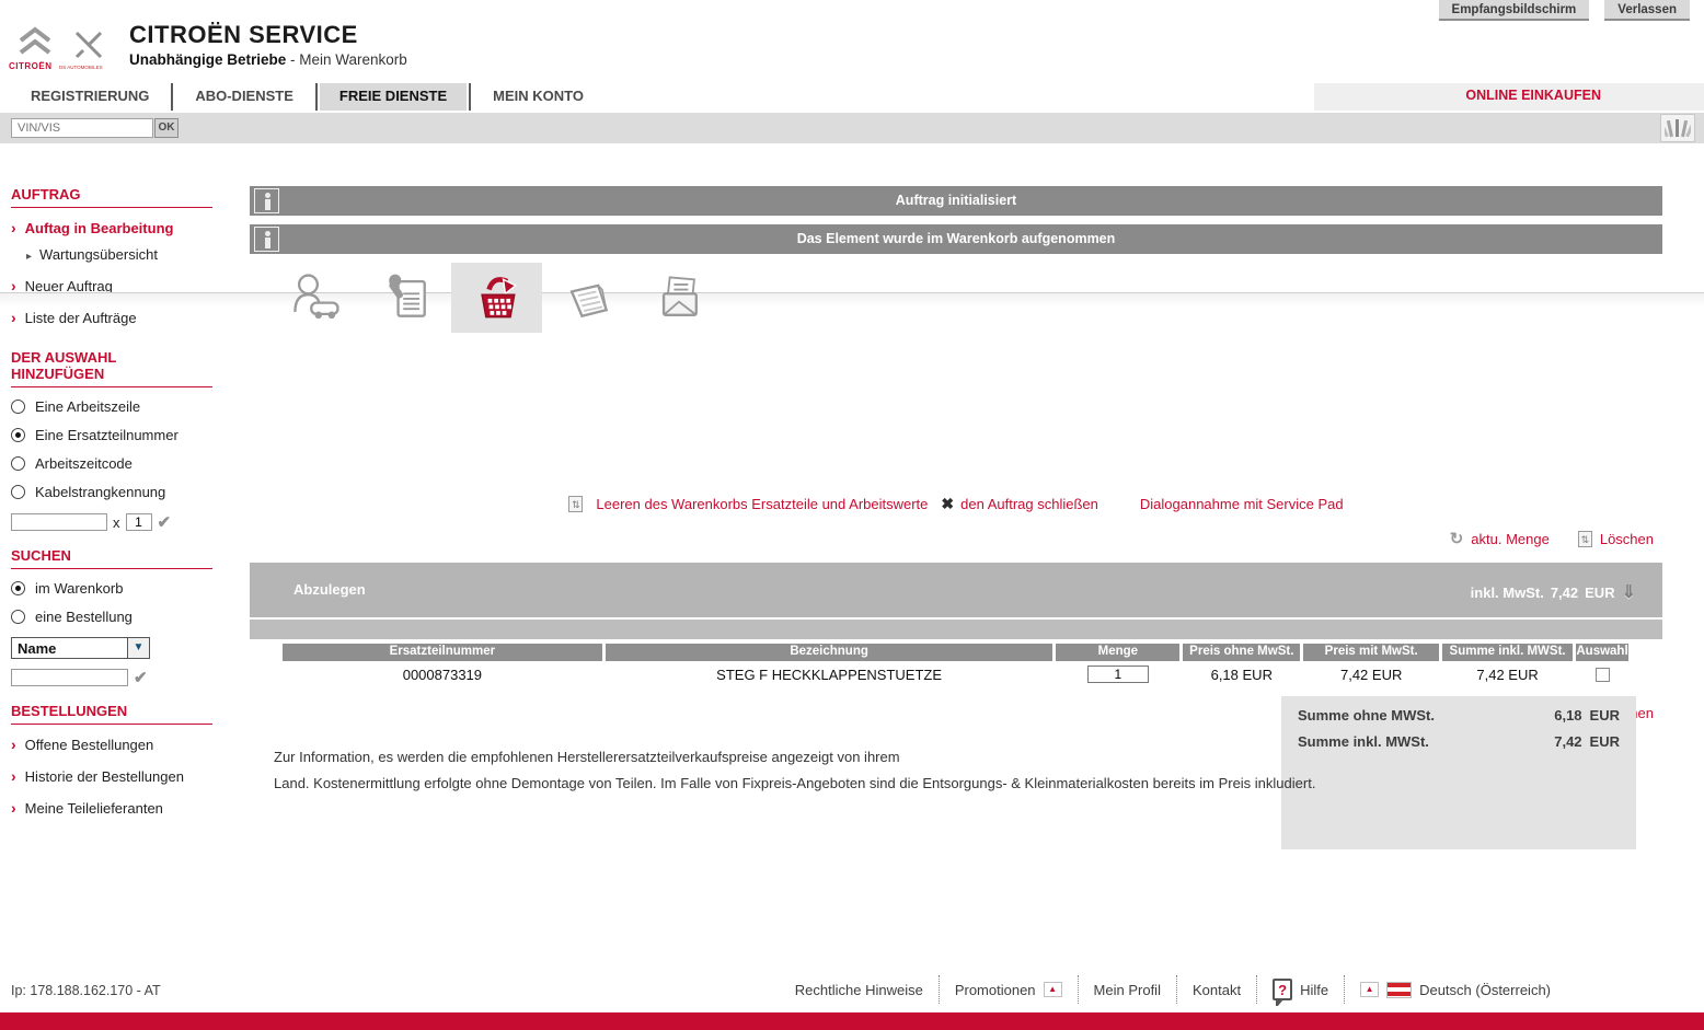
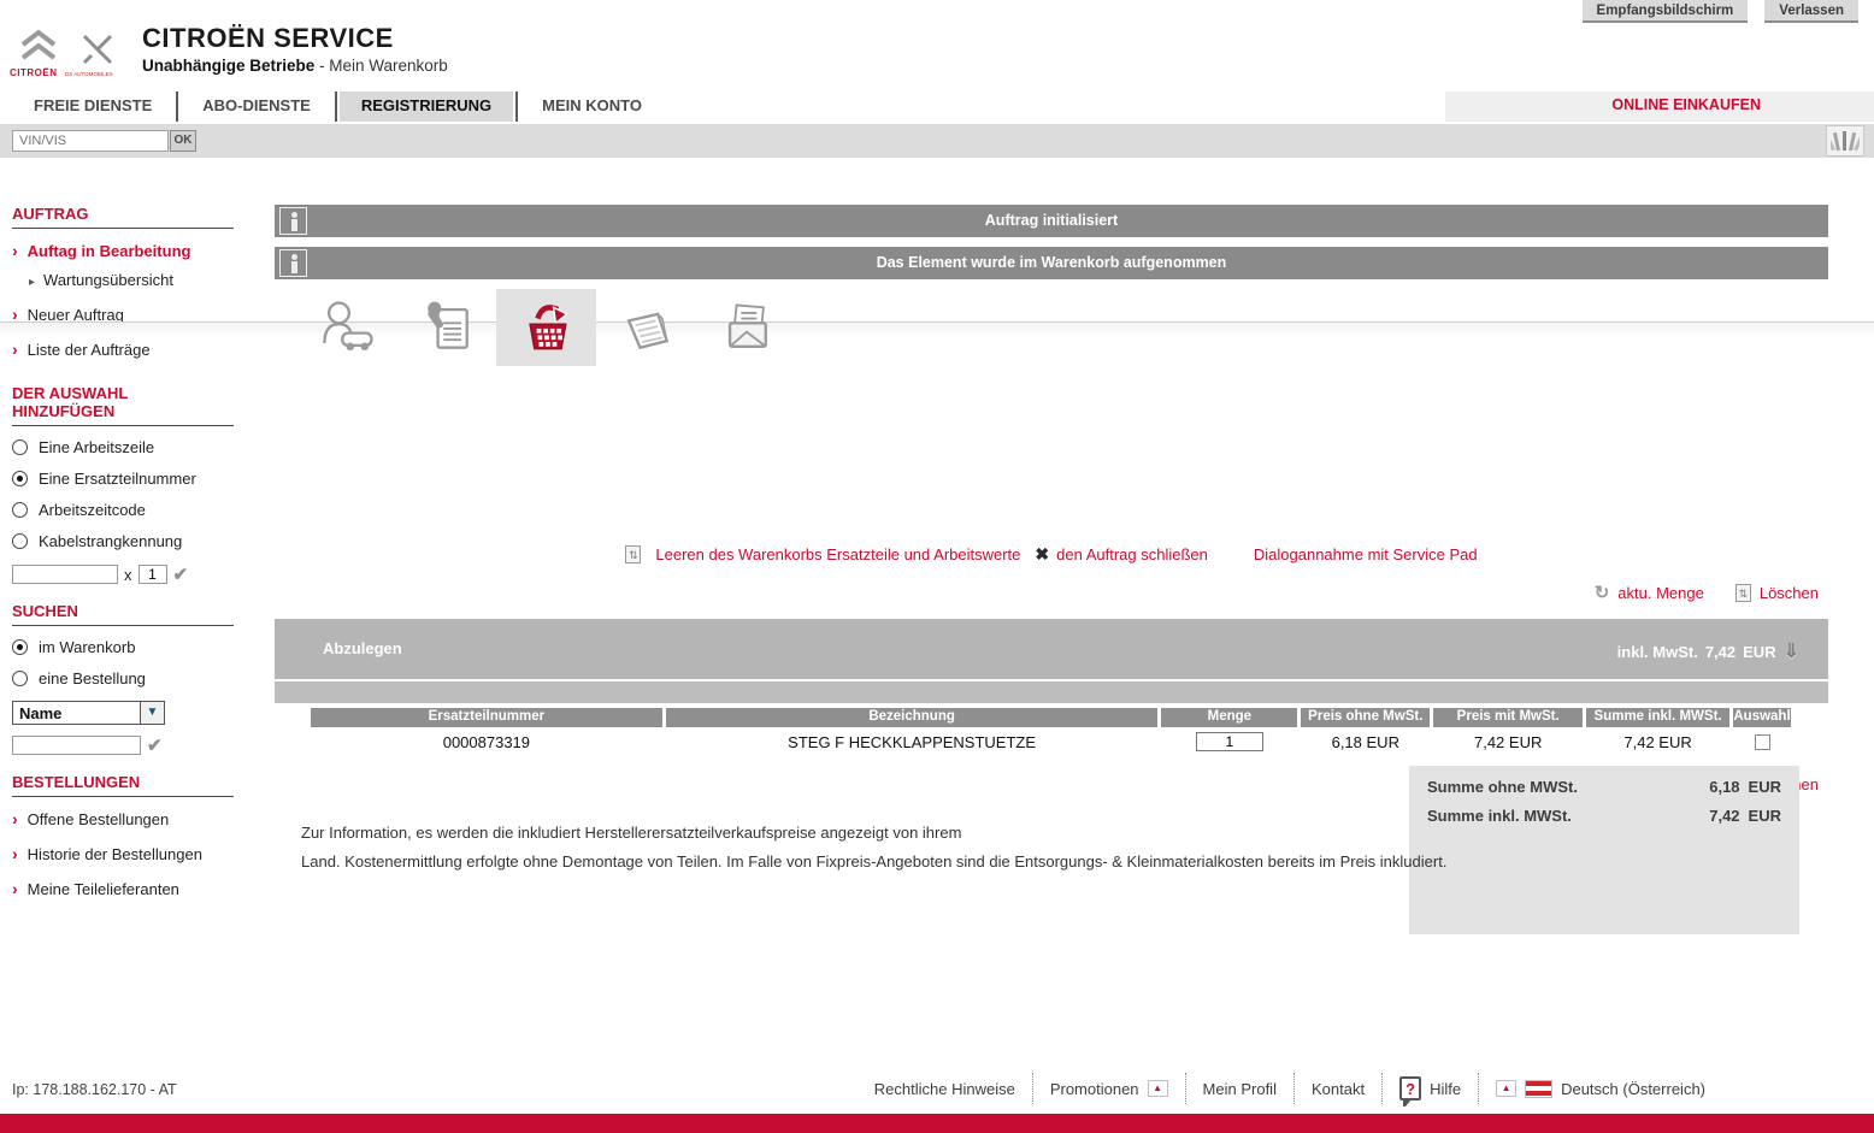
  Empfangsbildschirm
  Verlassen
  CITROËN
  CITROËN SERVICE
  Unabhängige Betriebe - Mein Warenkorb
- REGISTRIERUNG
+ FREIE DIENSTE
  ABO-DIENSTE
- FREIE DIENSTE
+ REGISTRIERUNG
  MEIN KONTO
  ONLINE EINKAUFEN
  VIN/VIS
  OK
  AUFTRAG
  ›
  Auftag in Bearbeitung
  ▸
  Wartungsübersicht
  ›
  Neuer Auftrag
  ›
  Liste der Aufträge
  DER AUSWAHL HINZUFÜGEN
  Eine Arbeitszeile
  Eine Ersatzteilnummer
  Arbeitszeitcode
  Kabelstrangkennung
  x
  1
  ✔
  SUCHEN
  im Warenkorb
  eine Bestellung
  Name
  ▼
  ✔
  BESTELLUNGEN
  ›
  Offene Bestellungen
  ›
  Historie der Bestellungen
  ›
  Meine Teilelieferanten
  Auftrag initialisiert
  Das Element wurde im Warenkorb aufgenommen
  ⇅
  Leeren des Warenkorbs Ersatzteile und Arbeitswerte
  ✖
  den Auftrag schließen
  Dialogannahme mit Service Pad
  ↻
  aktu. Menge
  ⇅
  Löschen
  Abzulegen
  inkl. MwSt.
  7,42
  EUR
  ⇓
  Ersatzteilnummer
  Bezeichnung
  Menge
  Preis ohne MwSt.
  Preis mit MwSt.
  Summe inkl. MWSt.
  Auswahl
  0000873319
  STEG F HECKKLAPPENSTUETZE
  1
  6,18 EUR
  7,42 EUR
  7,42 EUR
  Summe ohne MWSt.
  6,18
  EUR
  Summe inkl. MWSt.
  7,42
  EUR
- Zur Information, es werden die empfohlenen Herstellerersatzteilverkaufspreise angezeigt von ihrem
+ Zur Information, es werden die inkludiert Herstellerersatzteilverkaufspreise angezeigt von ihrem
  Land. Kostenermittlung erfolgte ohne Demontage von Teilen. Im Falle von Fixpreis-Angeboten sind die Entsorgungs- & Kleinmaterialkosten bereits im Preis inkludiert.
  Ip: 178.188.162.170 - AT
  Rechtliche Hinweise
  Promotionen
  ▲
  Mein Profil
  Kontakt
  ?
  Hilfe
  ▲
  Deutsch (Österreich)
